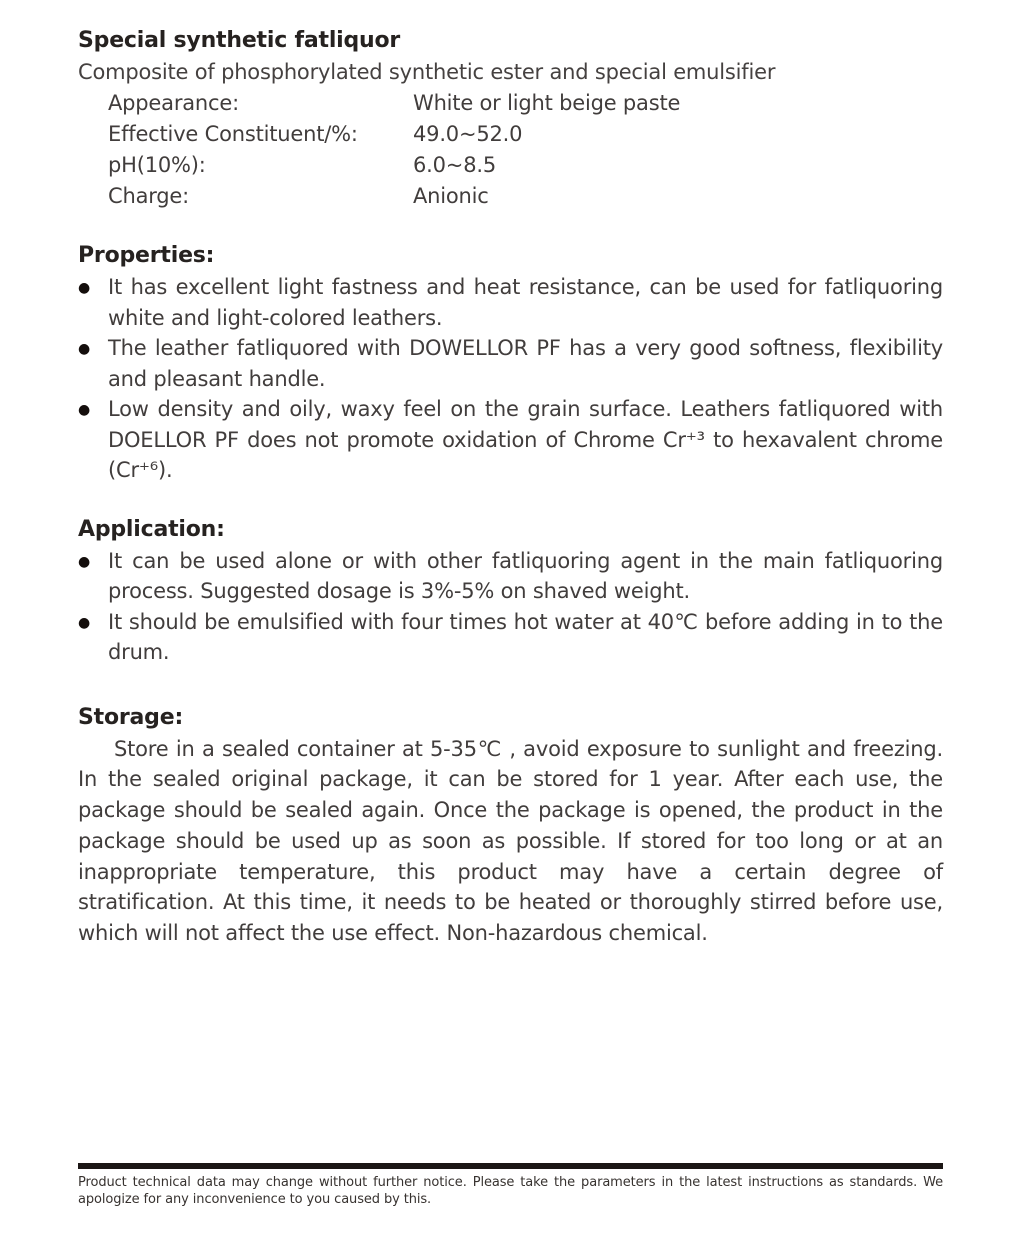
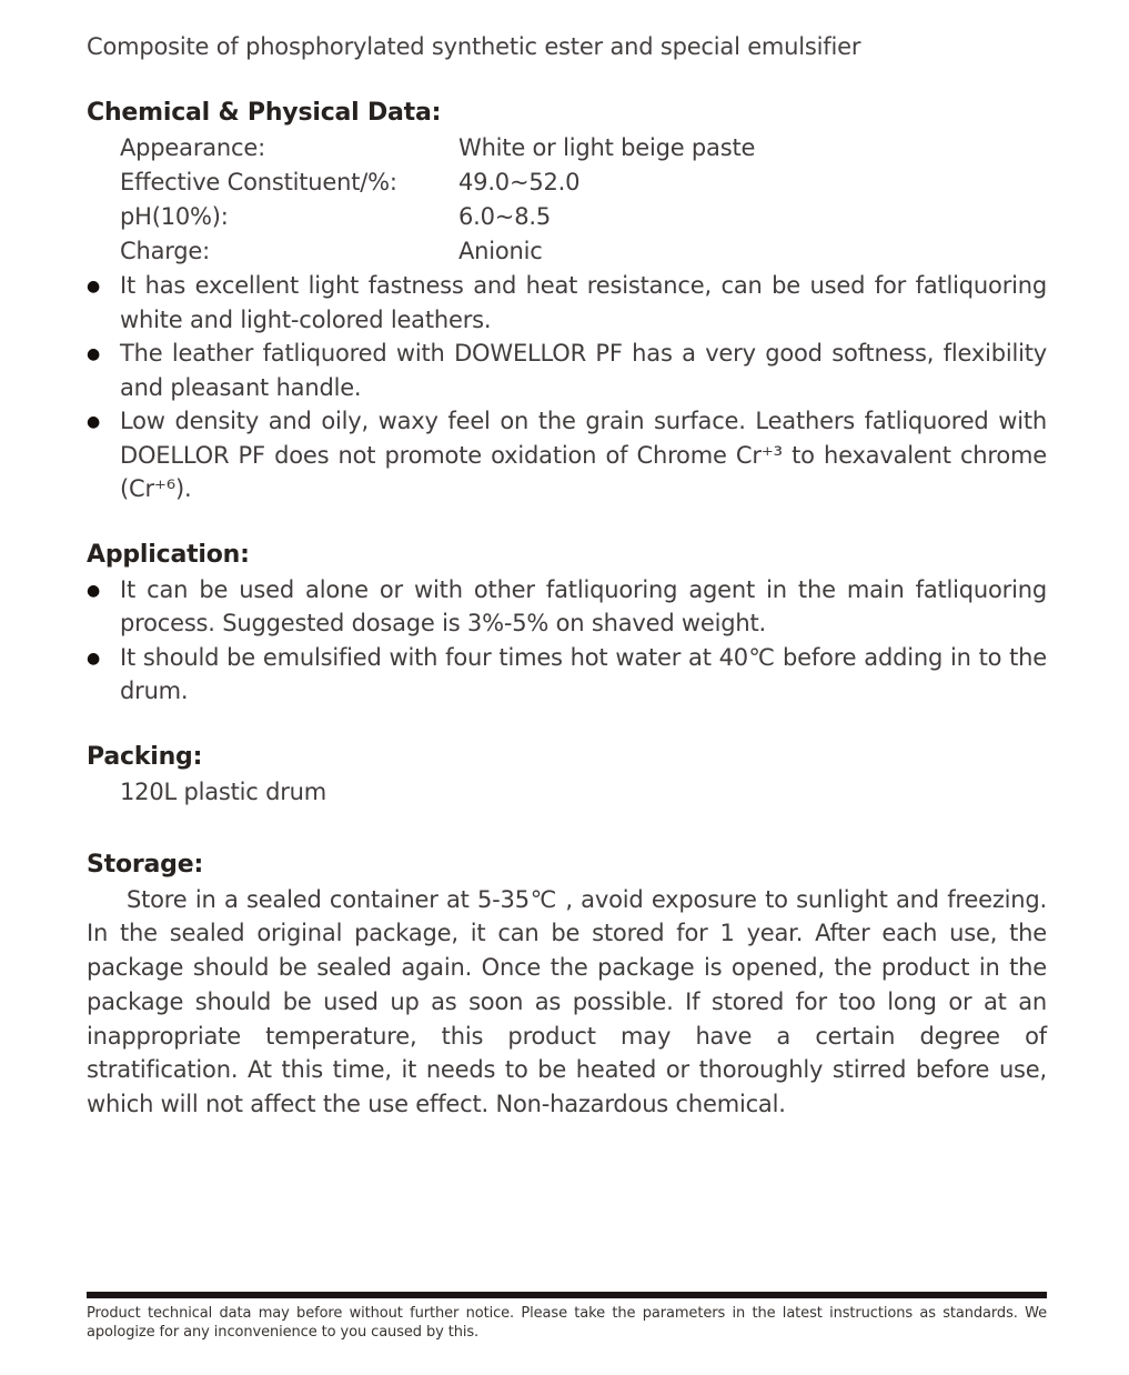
- Special synthetic fatliquor
  Composite of phosphorylated synthetic ester and special emulsifier
+ Chemical & Physical Data:
  Appearance:
  White or light beige paste
  Effective Constituent/%:
  49.0~52.0
  pH(10%):
  6.0~8.5
  Charge:
  Anionic
- Properties:
  ●
  It has excellent light fastness and heat resistance, can be used for fatliquoring white and light-colored leathers.
  ●
  The leather fatliquored with DOWELLOR PF has a very good softness, flexibility and pleasant handle.
  ●
  Low density and oily, waxy feel on the grain surface. Leathers fatliquored with DOELLOR PF does not promote oxidation of Chrome Cr⁺³ to hexavalent chrome (Cr⁺⁶).
  Application:
  ●
  It can be used alone or with other fatliquoring agent in the main fatliquoring process. Suggested dosage is 3%-5% on shaved weight.
  ●
  It should be emulsified with four times hot water at 40℃ before adding in to the drum.
+ Packing:
+ 120L plastic drum
  Storage:
  Store in a sealed container at 5-35℃ , avoid exposure to sunlight and freezing. In the sealed original package, it can be stored for 1 year. After each use, the package should be sealed again. Once the package is opened, the product in the package should be used up as soon as possible. If stored for too long or at an inappropriate temperature, this product may have a certain degree of stratification. At this time, it needs to be heated or thoroughly stirred before use, which will not affect the use effect. Non-hazardous chemical.
- Product technical data may change without further notice. Please take the parameters in the latest instructions as standards. We apologize for any inconvenience to you caused by this.
+ Product technical data may before without further notice. Please take the parameters in the latest instructions as standards. We apologize for any inconvenience to you caused by this.
